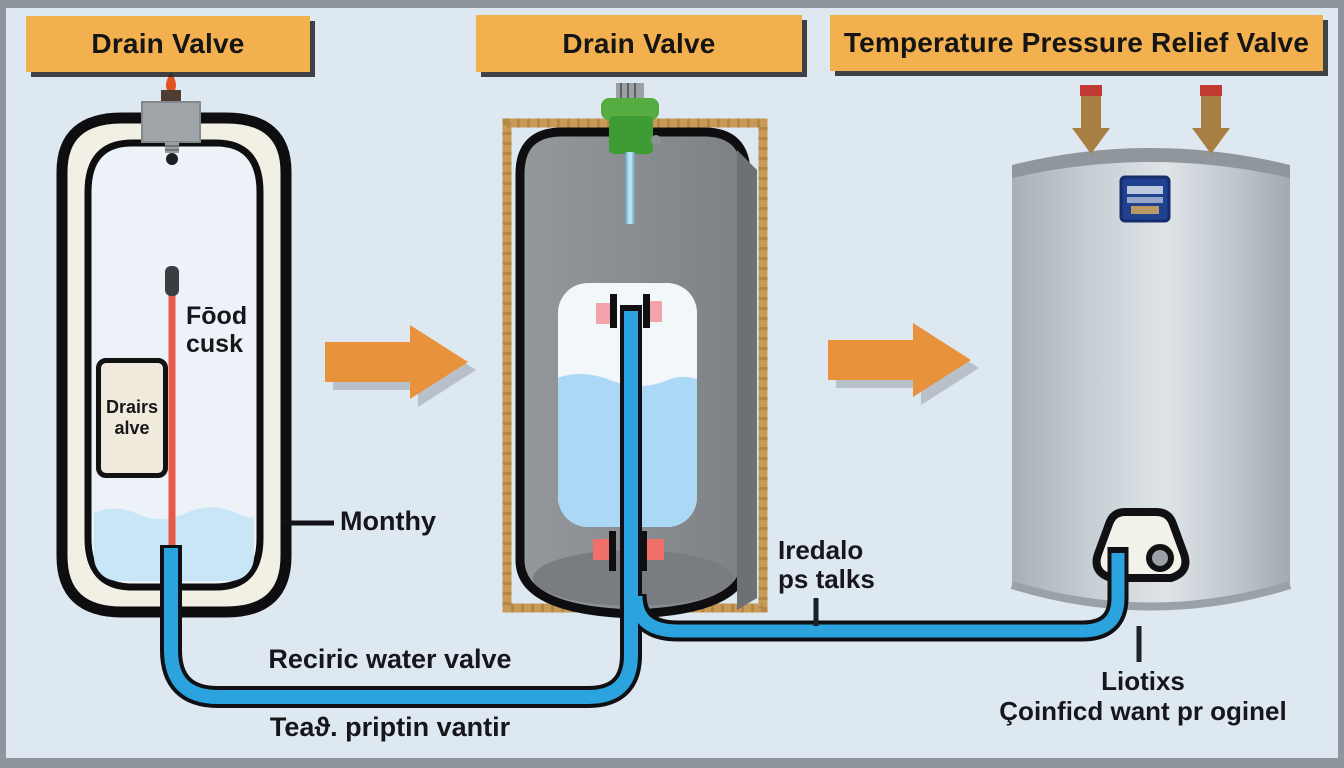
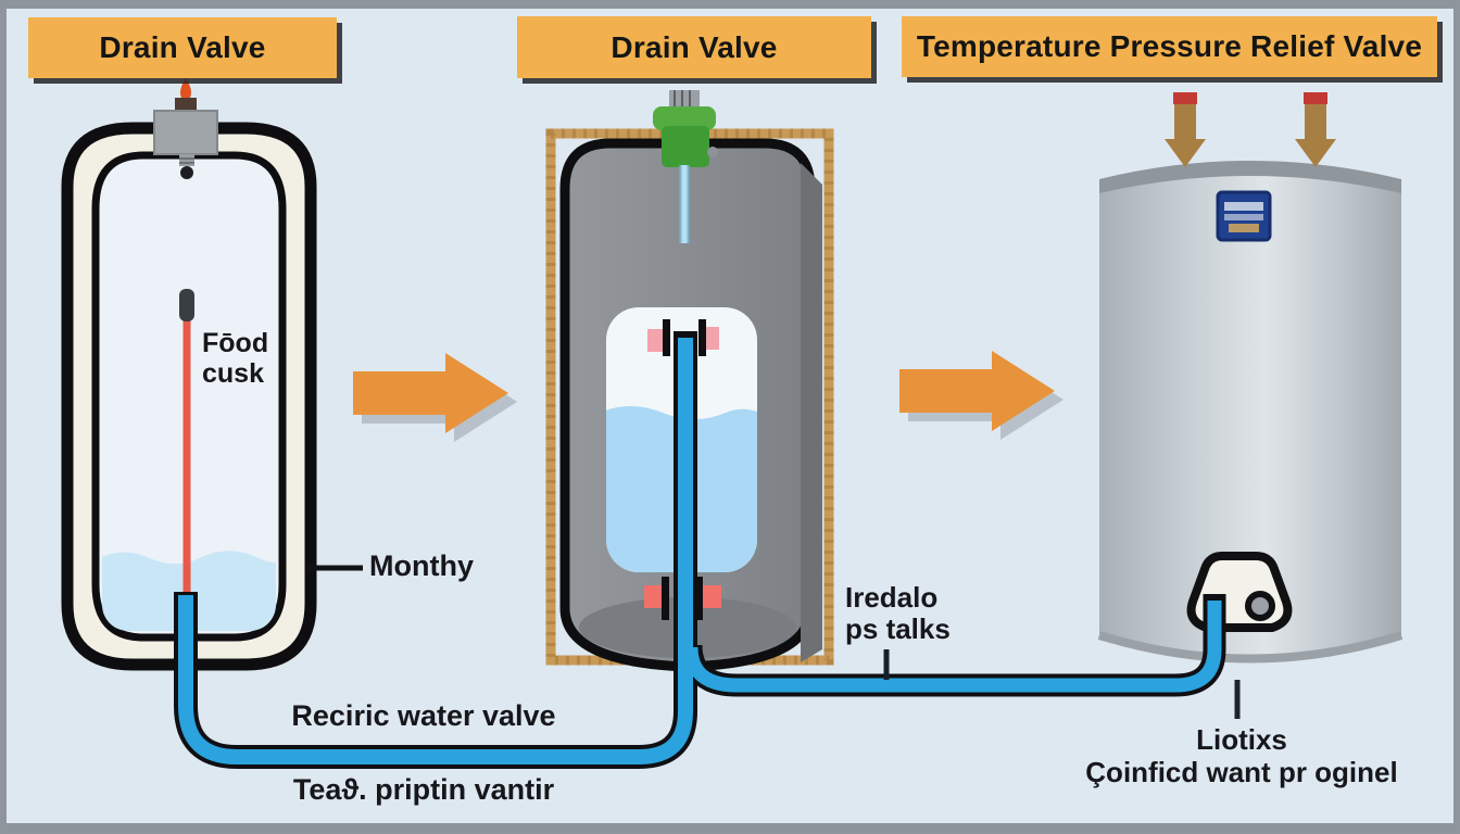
  Drain Valve
  Drain Valve
  Temperature Pressure Relief Valve
  Fōod
  cuѕk
- Drairs
- alve
  Monthy
  Reciric water valve
  Teaϑ. priptin vantir
  Iredalo
  ps talks
  Liotixs
  Çoinficd want pr oginel
